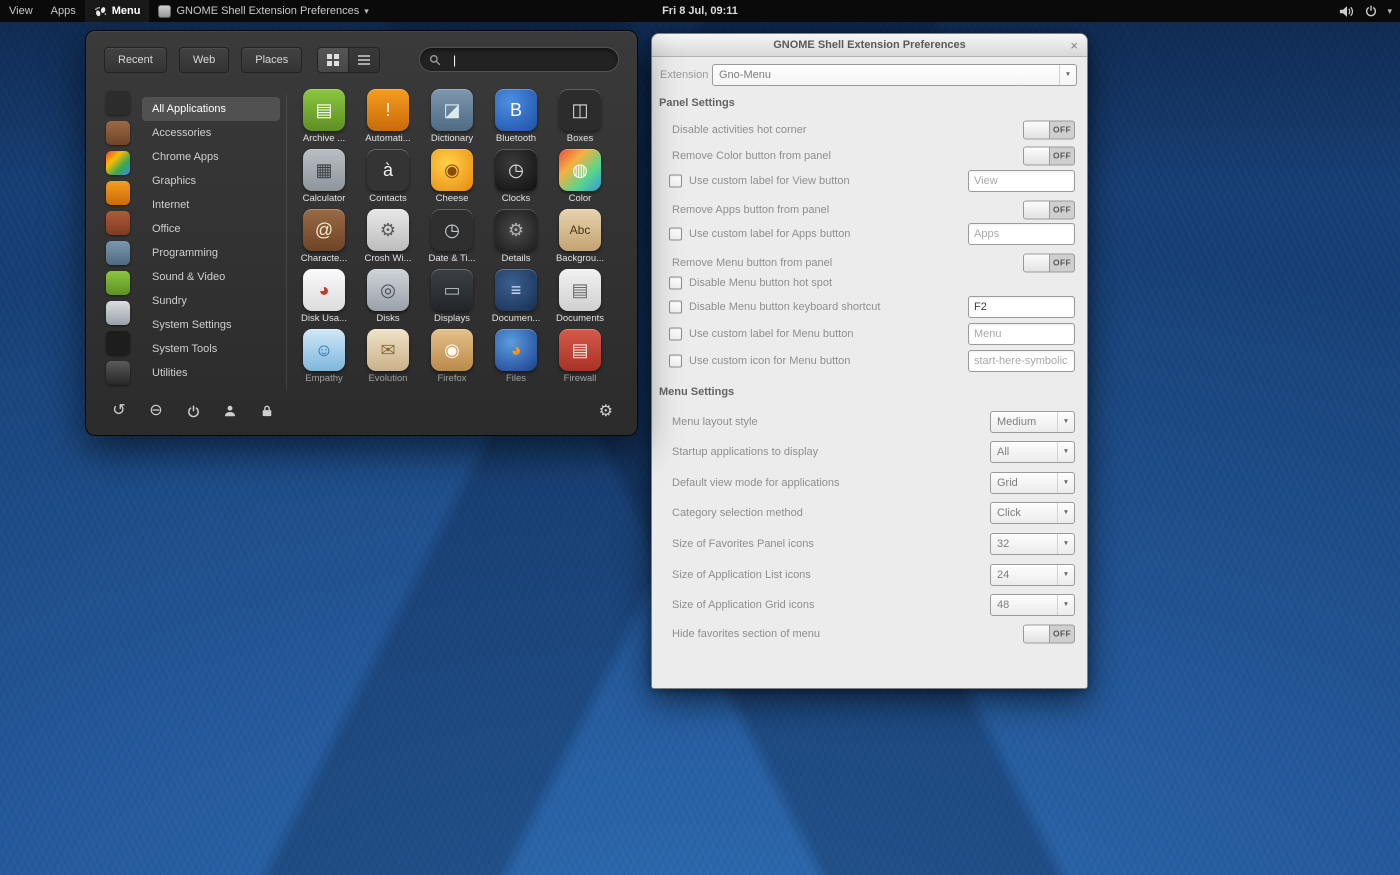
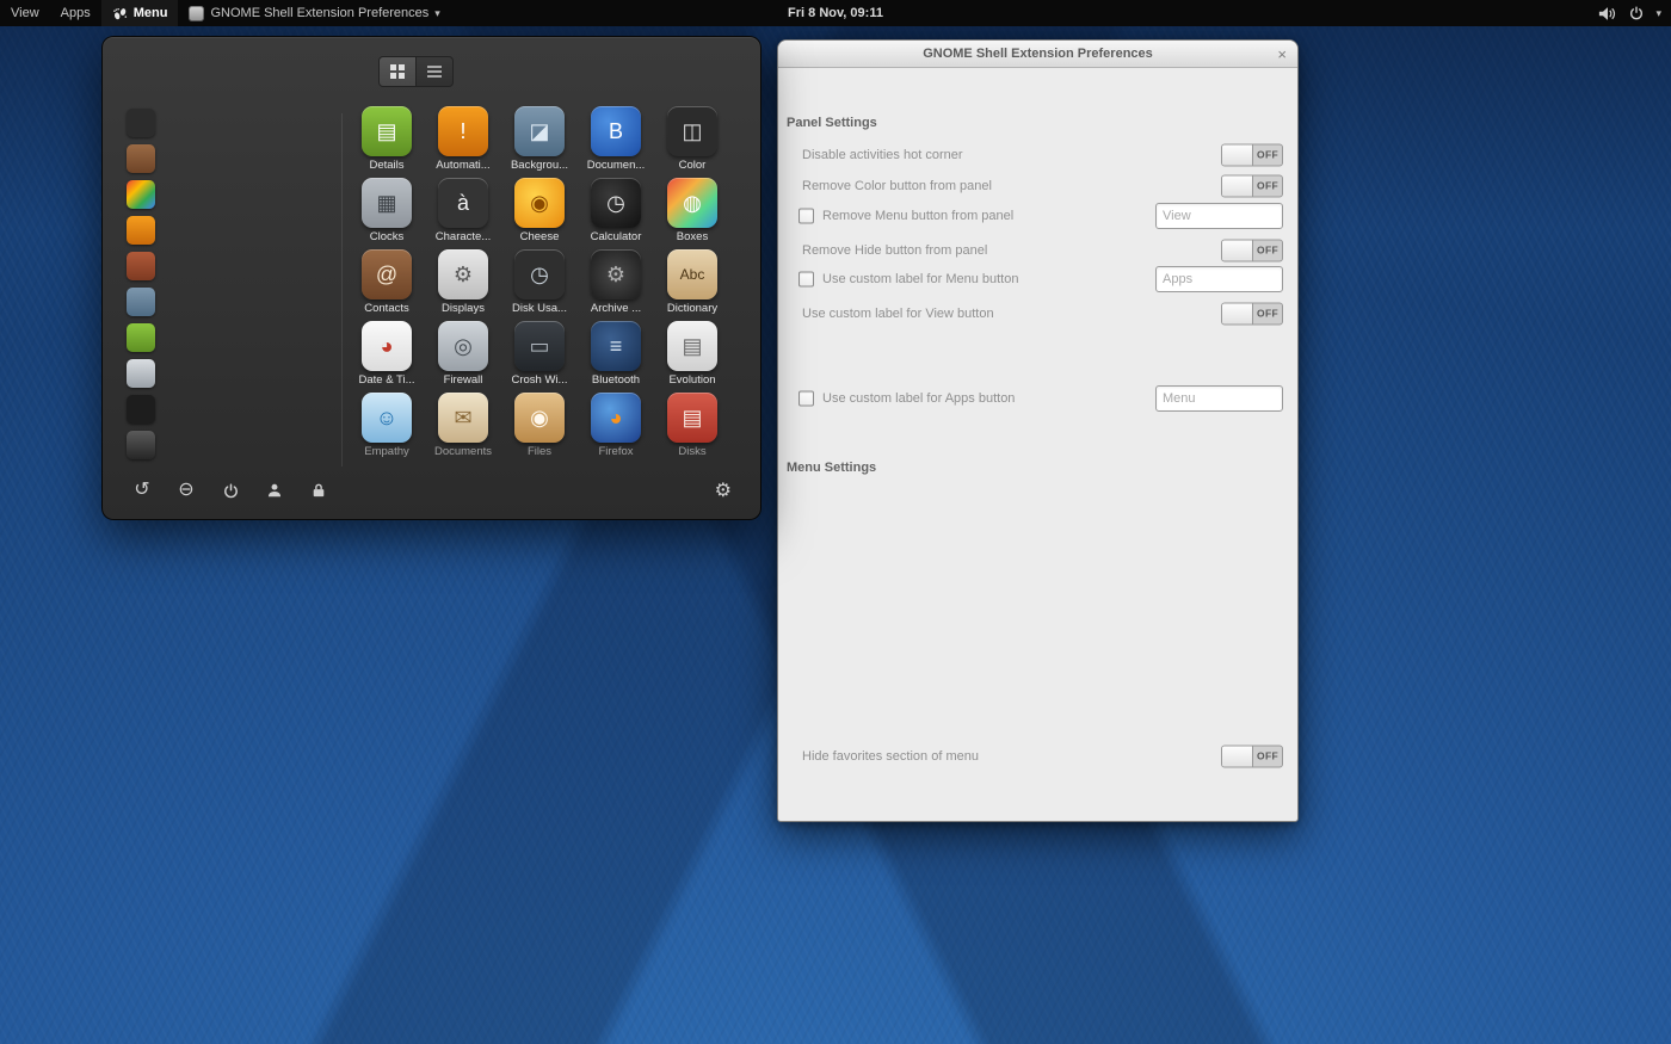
  View
  Apps
  Menu
  GNOME Shell Extension Preferences
  ▾
- Fri 8 Jul, 09:11
+ Fri 8 Nov, 09:11
  ▾
- Recent
- Web
- Places
- |
- All Applications
- Accessories
- Chrome Apps
- Graphics
- Internet
- Office
- Programming
- Sound & Video
- Sundry
- System Settings
- System Tools
- Utilities
  ▤
- Archive ...
+ Details
  !
  Automati...
  ◪
- Dictionary
+ Backgrou...
  B
- Bluetooth
+ Documen...
  ◫
- Boxes
+ Color
  ▦
- Calculator
+ Clocks
  à
- Contacts
+ Characte...
  ◉
  Cheese
  ◷
- Clocks
+ Calculator
  ◍
- Color
+ Boxes
  @
- Characte...
+ Contacts
  ⚙
- Crosh Wi...
+ Displays
  ◷
- Date & Ti...
+ Disk Usa...
  ⚙
- Details
+ Archive ...
  Abc
- Backgrou...
+ Dictionary
  ◕
- Disk Usa...
+ Date & Ti...
  ◎
- Disks
+ Firewall
  ▭
- Displays
+ Crosh Wi...
  ≡
- Documen...
+ Bluetooth
  ▤
- Documents
+ Evolution
  ☺
  Empathy
  ✉
- Evolution
+ Documents
  ◉
- Firefox
+ Files
  ◕
- Files
+ Firefox
  ▤
- Firewall
+ Disks
  ↺
  ⊖
  ⚙
  GNOME Shell Extension Preferences
  ×
- Extension
- Gno-Menu
  Panel Settings
  Disable activities hot corner
  OFF
  Remove Color button from panel
  OFF
- Use custom label for View button
+ Remove Menu button from panel
  View
- Remove Apps button from panel
+ Remove Hide button from panel
  OFF
- Use custom label for Apps button
+ Use custom label for Menu button
  Apps
- Remove Menu button from panel
+ Use custom label for View button
  OFF
- Disable Menu button hot spot
- Disable Menu button keyboard shortcut
- F2
- Use custom label for Menu button
+ Use custom label for Apps button
  Menu
- Use custom icon for Menu button
- start-here-symbolic
  Menu Settings
- Menu layout style
- Medium
- Startup applications to display
- All
- Default view mode for applications
- Grid
- Category selection method
- Click
- Size of Favorites Panel icons
- 32
- Size of Application List icons
- 24
- Size of Application Grid icons
- 48
  Hide favorites section of menu
  OFF
